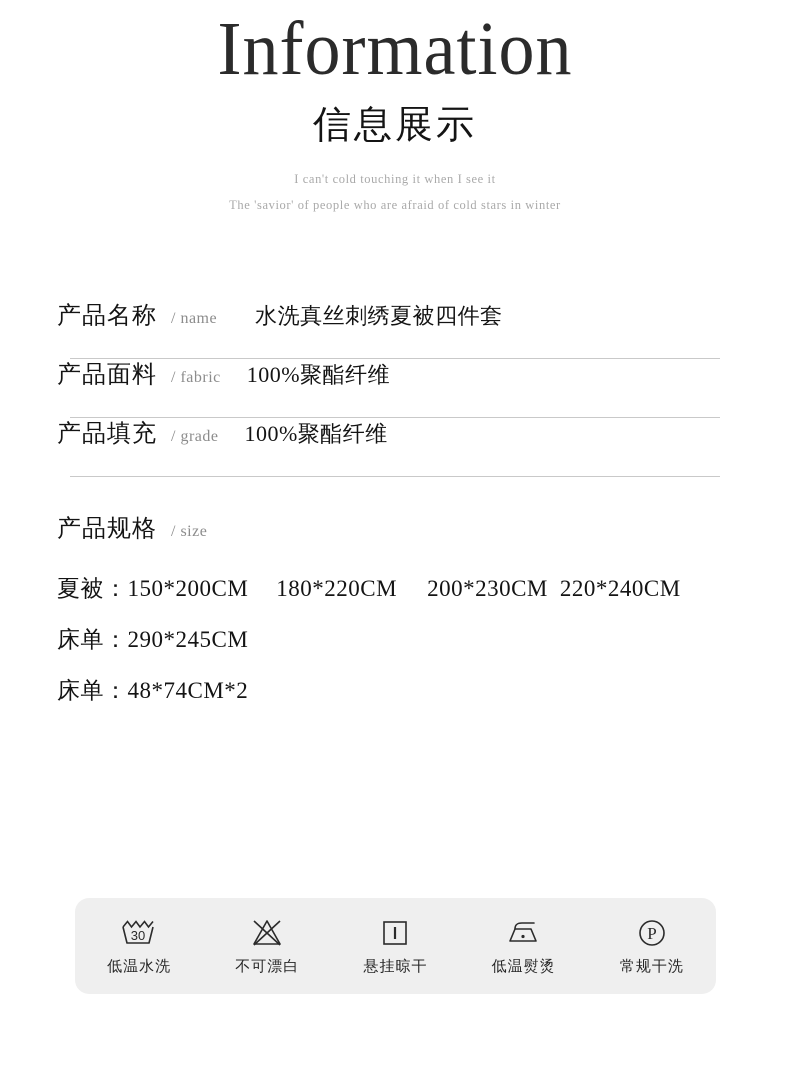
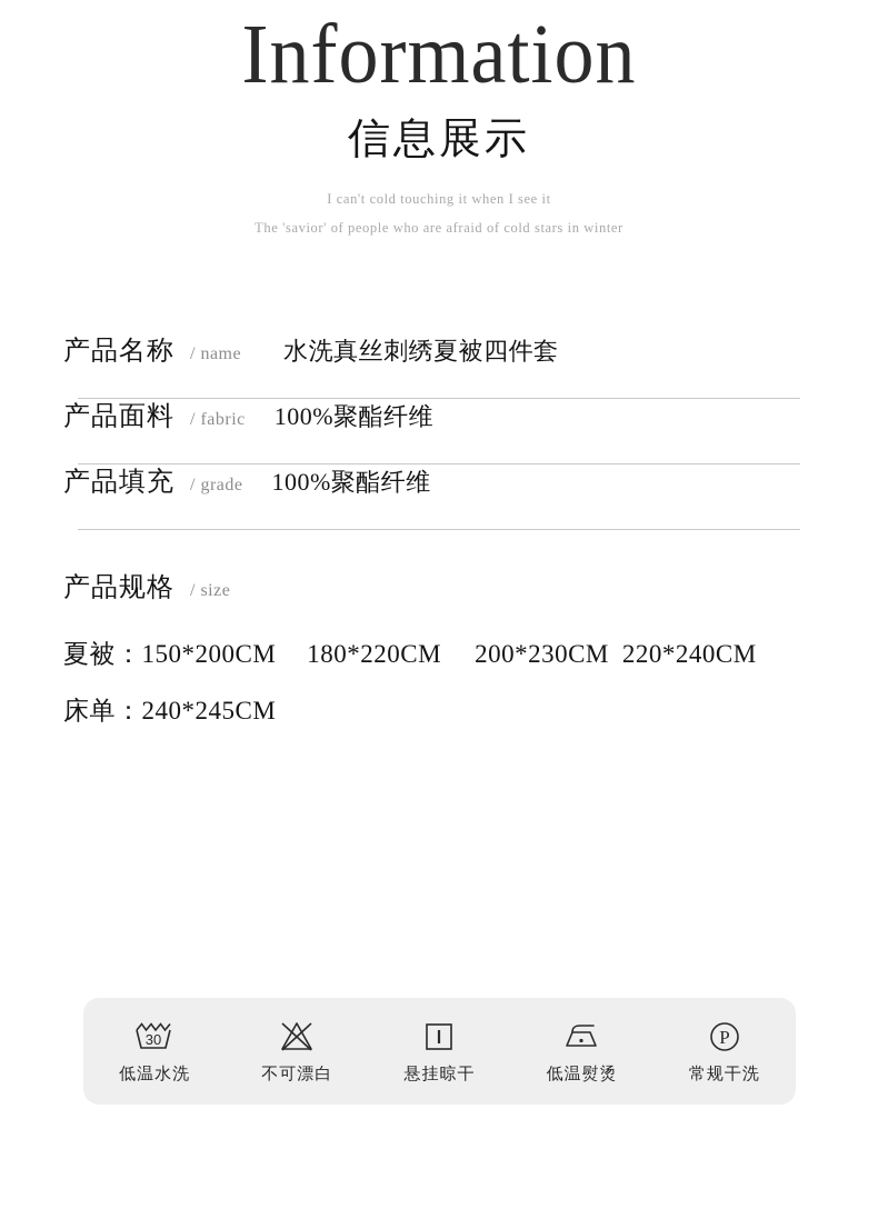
  Information
  信息展示
  I can't cold touching it when I see it
  The 'savior' of people who are afraid of cold stars in winter
  产品名称
  / name
  水洗真丝刺绣夏被四件套
  产品面料
  / fabric
  100%聚酯纤维
  产品填充
  / grade
  100%聚酯纤维
  产品规格
  / size
  夏被：150*200CM 180*220CM 200*230CM 220*240CM
- 床单：290*245CM
+ 床单：240*245CM
- 床单：48*74CM*2
  30
  低温水洗
  不可漂白
  悬挂晾干
  低温熨烫
  P
  常规干洗
